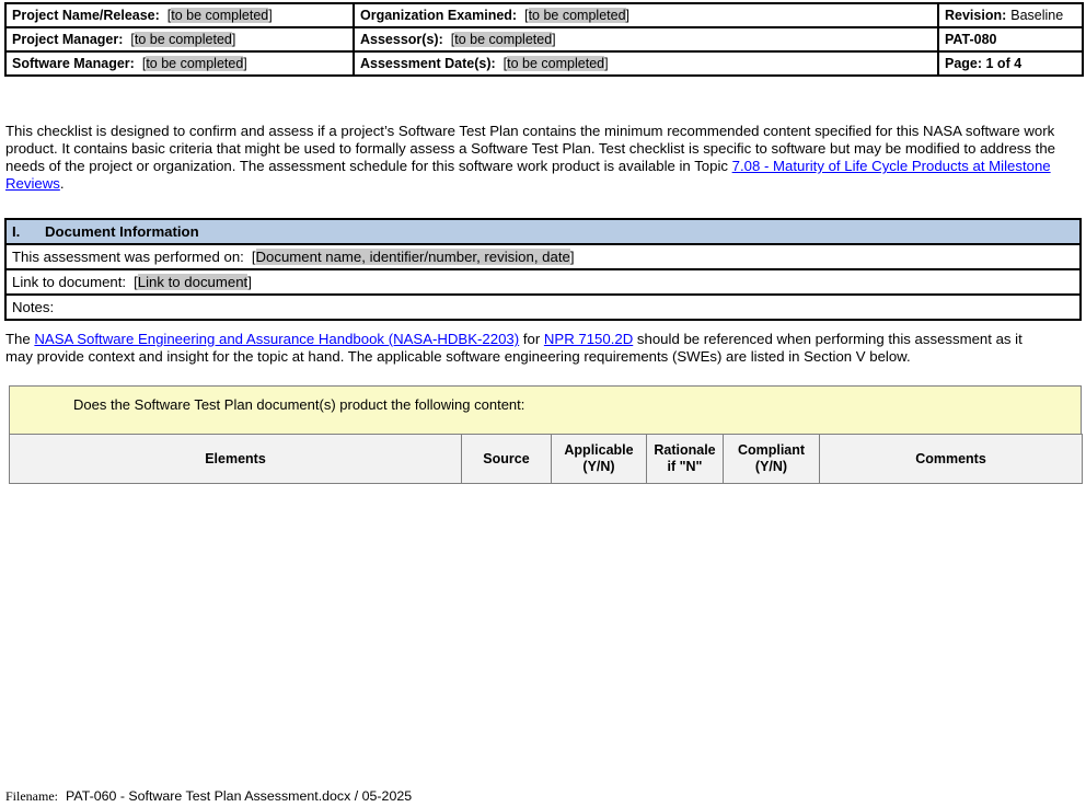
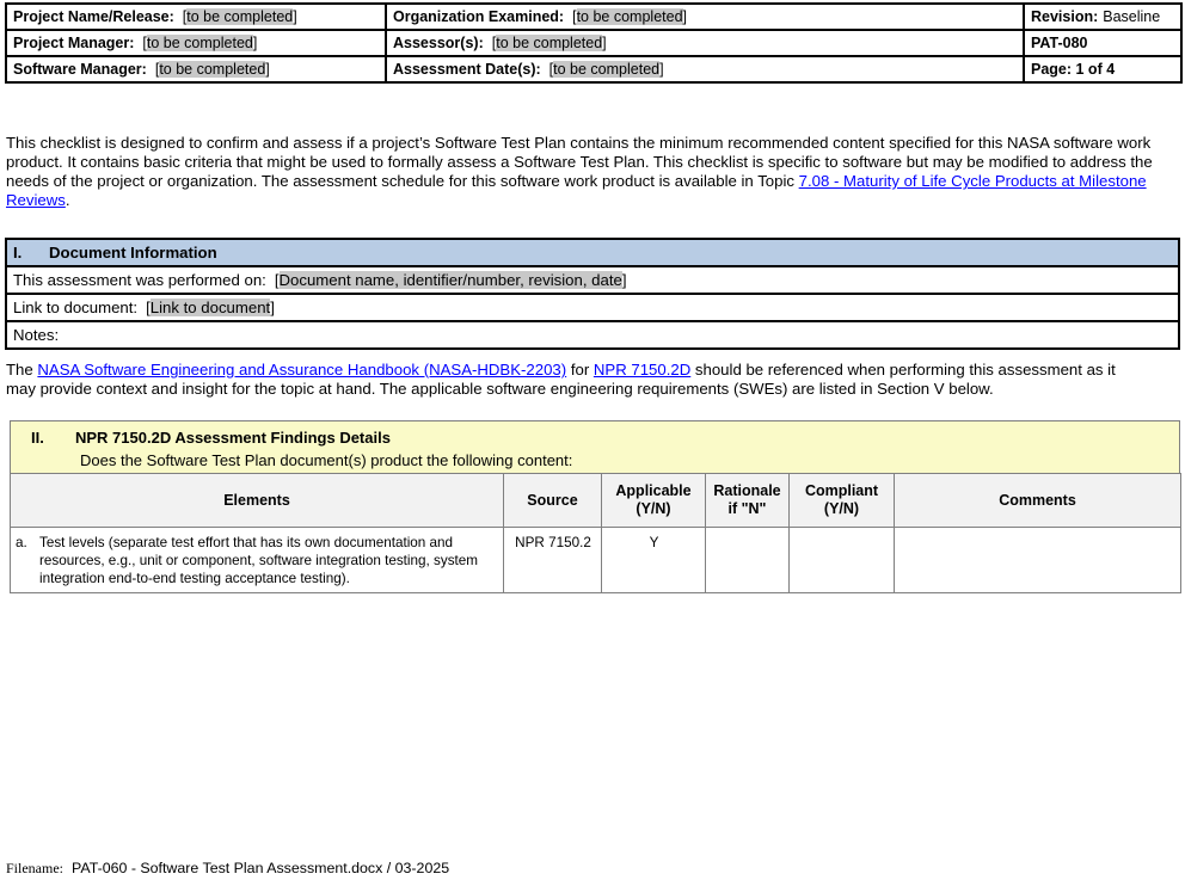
  Project Name/Release: [to be completed]	Organization Examined: [to be completed]	Revision: Baseline
  Project Manager: [to be completed]	Assessor(s): [to be completed]	PAT-080
  Software Manager: [to be completed]	Assessment Date(s): [to be completed]	Page: 1 of 4
- This checklist is designed to confirm and assess if a project’s Software Test Plan contains the minimum recommended content specified for this NASA software work product. It contains basic criteria that might be used to formally assess a Software Test Plan. Test checklist is specific to software but may be modified to address the needs of the project or organization. The assessment schedule for this software work product is available in Topic 7.08 - Maturity of Life Cycle Products at Milestone Reviews.
+ This checklist is designed to confirm and assess if a project’s Software Test Plan contains the minimum recommended content specified for this NASA software work product. It contains basic criteria that might be used to formally assess a Software Test Plan. This checklist is specific to software but may be modified to address the needs of the project or organization. The assessment schedule for this software work product is available in Topic 7.08 - Maturity of Life Cycle Products at Milestone Reviews.
  I. Document Information
  This assessment was performed on: [Document name, identifier/number, revision, date]
  Link to document: [Link to document]
  Notes:
  The NASA Software Engineering and Assurance Handbook (NASA-HDBK-2203) for NPR 7150.2D should be referenced when performing this assessment as it may provide context and insight for the topic at hand. The applicable software engineering requirements (SWEs) are listed in Section V below.
+ II. NPR 7150.2D Assessment Findings Details
  Does the Software Test Plan document(s) product the following content:
  Elements	Source	Applicable (Y/N)	Rationale if "N"	Compliant (Y/N)	Comments
+ a. Test levels (separate test effort that has its own documentation and resources, e.g., unit or component, software integration testing, system integration end-to-end testing acceptance testing).	NPR 7150.2	Y
- Filename: PAT-060 - Software Test Plan Assessment.docx / 05-2025
+ Filename: PAT-060 - Software Test Plan Assessment.docx / 03-2025
